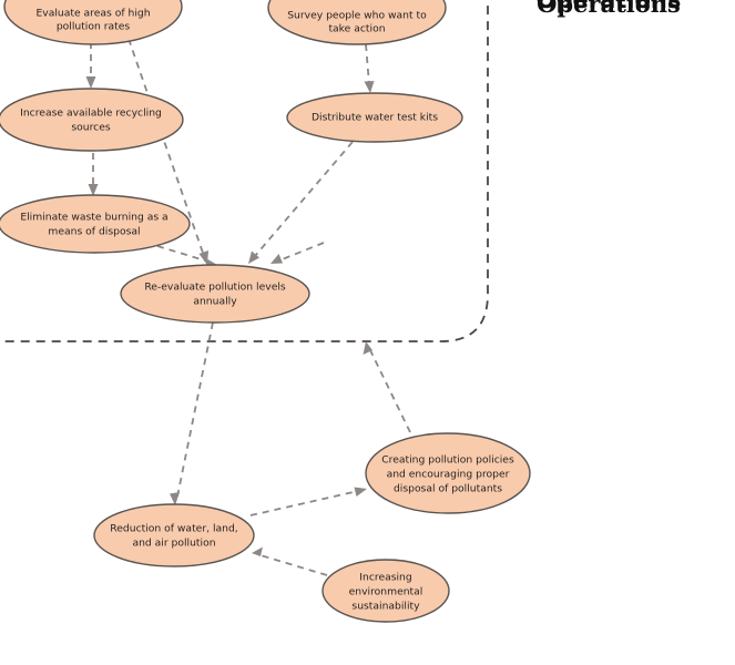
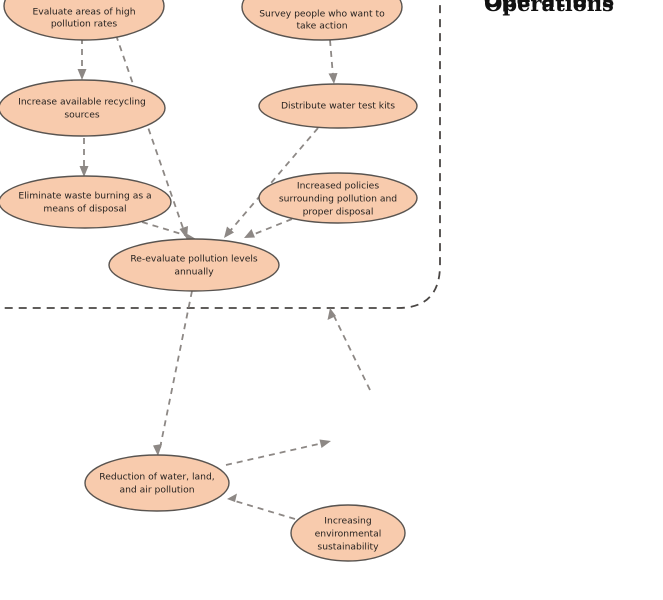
  Evaluate areas of high
  pollution rates
  Survey people who want to
  take action
  Increase available recycling
  sources
  Distribute water test kits
  Eliminate waste burning as a
  means of disposal
+ Increased policies
+ surrounding pollution and
+ proper disposal
  Re-evaluate pollution levels
  annually
- Creating pollution policies
- and encouraging proper
- disposal of pollutants
  Reduction of water, land,
  and air pollution
  Increasing
  environmental
  sustainability
  Operations
  Operations
